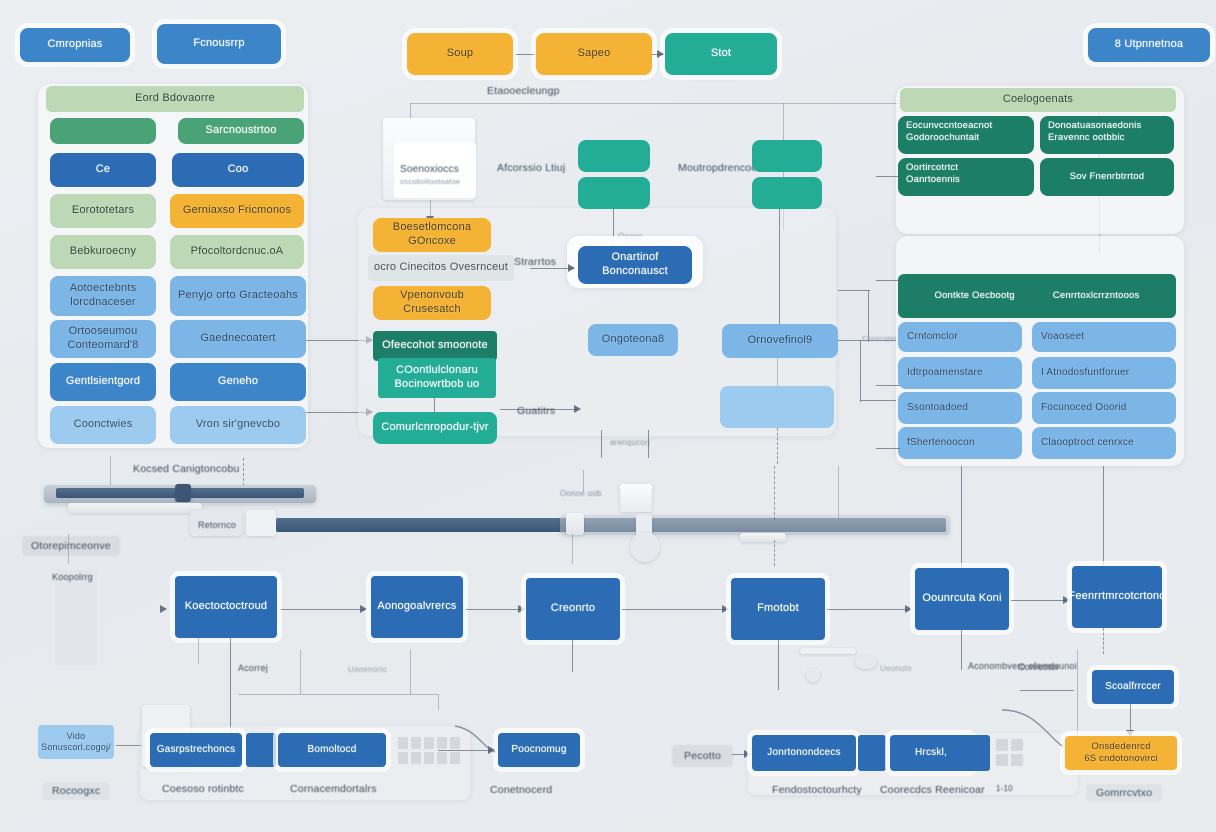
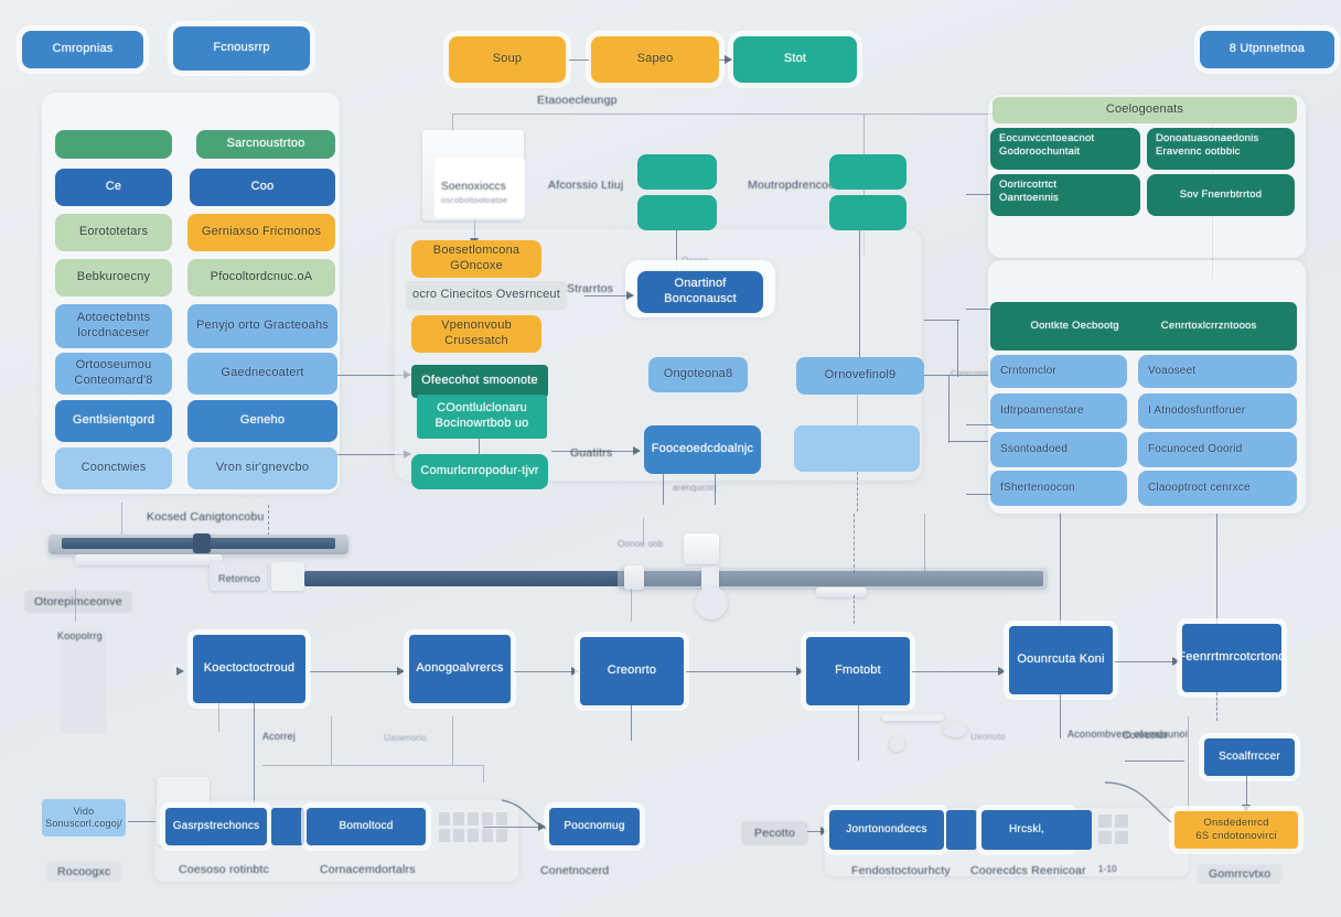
  Cmropnias
  Fcnousrrp
  8 Utpnnetnoa
  Soup
  Sapeo
  Stot
  Etaooecleungp
- Eord Bdovaorre
  Sarcnoustrtoo
  Ce
  Coo
  Eorototetars
  Gerniaxso Fricmonos
  Bebkuroecny
  Pfocoltordcnuc.oA
  Aotoectebnts lorcdnaceser
  Penyjo orto Gracteoahs
  Ortooseumou Conteomard'8
  Gaednecoatert
  Gentlsientgord
  Geneho
  Coonctwies
  Vron sir'gnevcbo
  Soenoxioccs
  oscoboltootoatoe
  Afcorssio Ltiuj
  Moutropdrenco
  Boesetlomcona GOncoxe
  ocro Cinecitos Ovesrnceut
  Vpenonvoub Crusesatch
  Ofeecohot smoonote
  COontlulclonaru Bocinowrtbob uo
  Comurlcnropodur-tjvr
  Onartinof Bonconausct
  Strarrtos
  Ongoteona8
  Ornovefinol9
+ Fooceoedcdoalnjc
  Guatitrs
  arenqucorj
  Conrcotor
  Coelogoenats
  Eocunvccntoeacnot
  Godoroochuntait
  Donoatuasonaedonis
  Eravennc ootbbic
  Oortircotrtct
  Oanrtoennis
  Sov Fnenrbtrrtod
  Oontkte Oecbootg
  Cenrrtoxlcrrzntooos
  Crntomclor
  Voaoseet
  Idtrpoamenstare
  I Atnodosfuntforuer
  Ssontoadoed
  Focunoced Ooorid
  fShertenoocon
  Claooptroct cenrxce
  Kocsed Canigtoncobu
  Otorepimceonve
  Retornco
  Oonoe uob
  Koectoctoctroud
  Aonogoalvrercs
  Creonrto
  Fmotobt
  Oounrcuta Koni
  Feenrrtmrcotcrtono
  Acorrej
  Uaoenorio
  Ueonuto
  Aconombvero ofamdsunoi
  Koopolrrg
  Vido
  Sonuscorl.cogoj/
  Rocoogxc
  Gasrpstrechoncs
  Bomoltocd
  Coesoso rotinbtc
  Cornacemdortalrs
  Pecotto
  Jonrtonondcecs
  Hrcskl,
  Fendostoctourhcty
  Coorecdcs Reenicoar
  1-10
  Poocnomug
  Conetnocerd
  Scoalfrrccer
  Conrcotor
  Onsdedenrcd
  6S cndotonovirci
  Gomrrcvtxo
